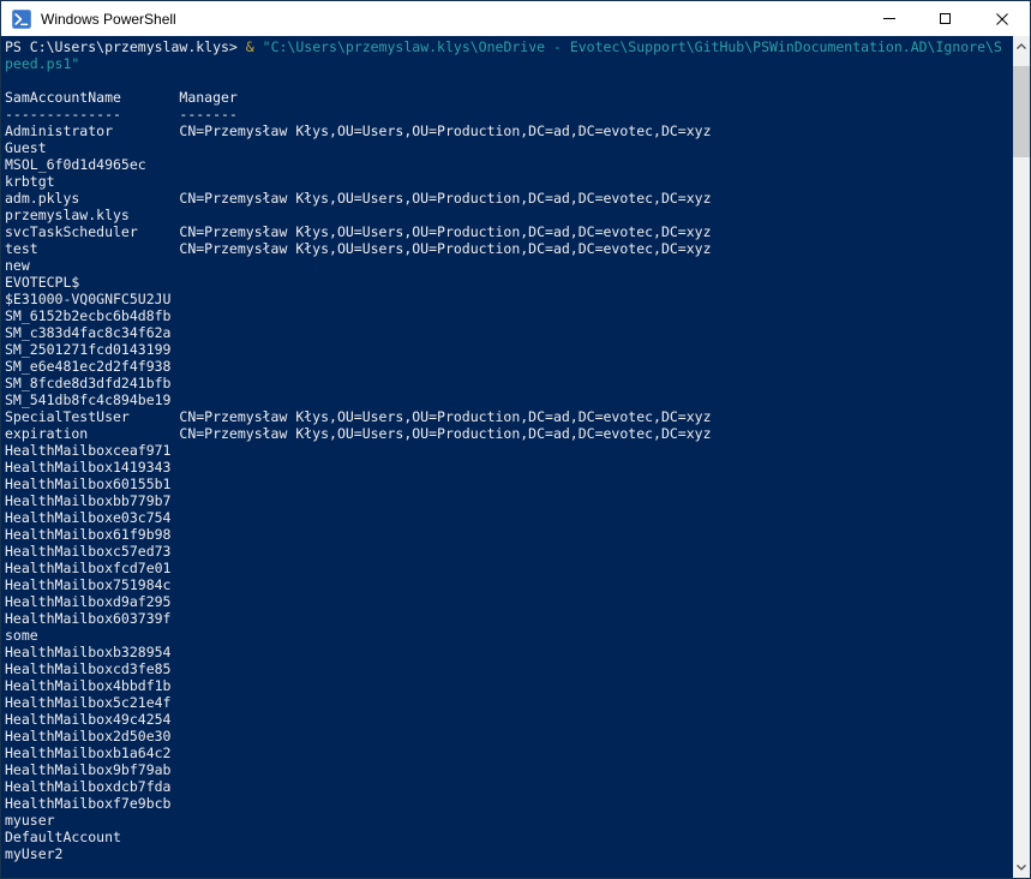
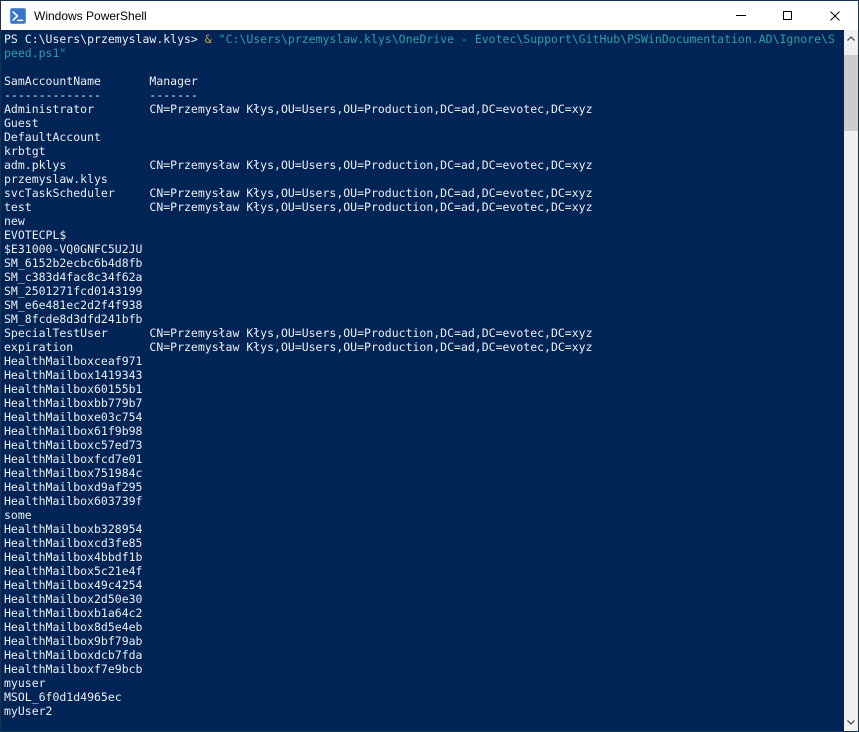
  Windows PowerShell
  PS C:\Users\przemyslaw.klys> & "C:\Users\przemyslaw.klys\OneDrive - Evotec\Support\GitHub\PSWinDocumentation.AD\Ignore\S
  peed.ps1"
  SamAccountName Manager
  -------------- -------
  Administrator CN=Przemysław Kłys,OU=Users,OU=Production,DC=ad,DC=evotec,DC=xyz
  Guest
- MSOL_6f0d1d4965ec
+ DefaultAccount
  krbtgt
  adm.pklys CN=Przemysław Kłys,OU=Users,OU=Production,DC=ad,DC=evotec,DC=xyz
  przemyslaw.klys
  svcTaskScheduler CN=Przemysław Kłys,OU=Users,OU=Production,DC=ad,DC=evotec,DC=xyz
  test CN=Przemysław Kłys,OU=Users,OU=Production,DC=ad,DC=evotec,DC=xyz
  new
  EVOTECPL$
  $E31000-VQ0GNFC5U2JU
  SM_6152b2ecbc6b4d8fb
  SM_c383d4fac8c34f62a
  SM_2501271fcd0143199
  SM_e6e481ec2d2f4f938
  SM_8fcde8d3dfd241bfb
- SM_541db8fc4c894be19
  SpecialTestUser CN=Przemysław Kłys,OU=Users,OU=Production,DC=ad,DC=evotec,DC=xyz
  expiration CN=Przemysław Kłys,OU=Users,OU=Production,DC=ad,DC=evotec,DC=xyz
  HealthMailboxceaf971
  HealthMailbox1419343
  HealthMailbox60155b1
  HealthMailboxbb779b7
  HealthMailboxe03c754
  HealthMailbox61f9b98
  HealthMailboxc57ed73
  HealthMailboxfcd7e01
  HealthMailbox751984c
  HealthMailboxd9af295
  HealthMailbox603739f
  some
  HealthMailboxb328954
  HealthMailboxcd3fe85
  HealthMailbox4bbdf1b
  HealthMailbox5c21e4f
  HealthMailbox49c4254
  HealthMailbox2d50e30
  HealthMailboxb1a64c2
+ HealthMailbox8d5e4eb
  HealthMailbox9bf79ab
  HealthMailboxdcb7fda
  HealthMailboxf7e9bcb
  myuser
- DefaultAccount
+ MSOL_6f0d1d4965ec
  myUser2
